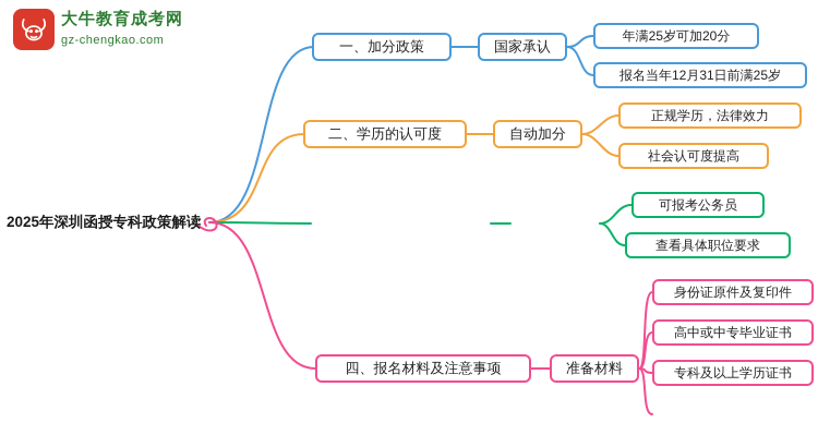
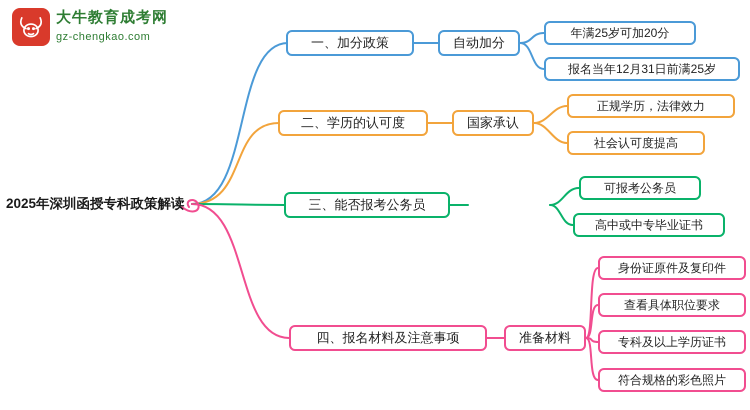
  大牛教育成考网
  gz-chengkao.com
  2025年深圳函授专科政策解读
  一、加分政策
- 国家承认
+ 自动加分
  年满25岁可加20分
  报名当年12月31日前满25岁
  二、学历的认可度
- 自动加分
+ 国家承认
  正规学历，法律效力
  社会认可度提高
+ 三、能否报考公务员
  可报考公务员
- 查看具体职位要求
+ 高中或中专毕业证书
  四、报名材料及注意事项
  准备材料
  身份证原件及复印件
- 高中或中专毕业证书
+ 查看具体职位要求
  专科及以上学历证书
+ 符合规格的彩色照片
